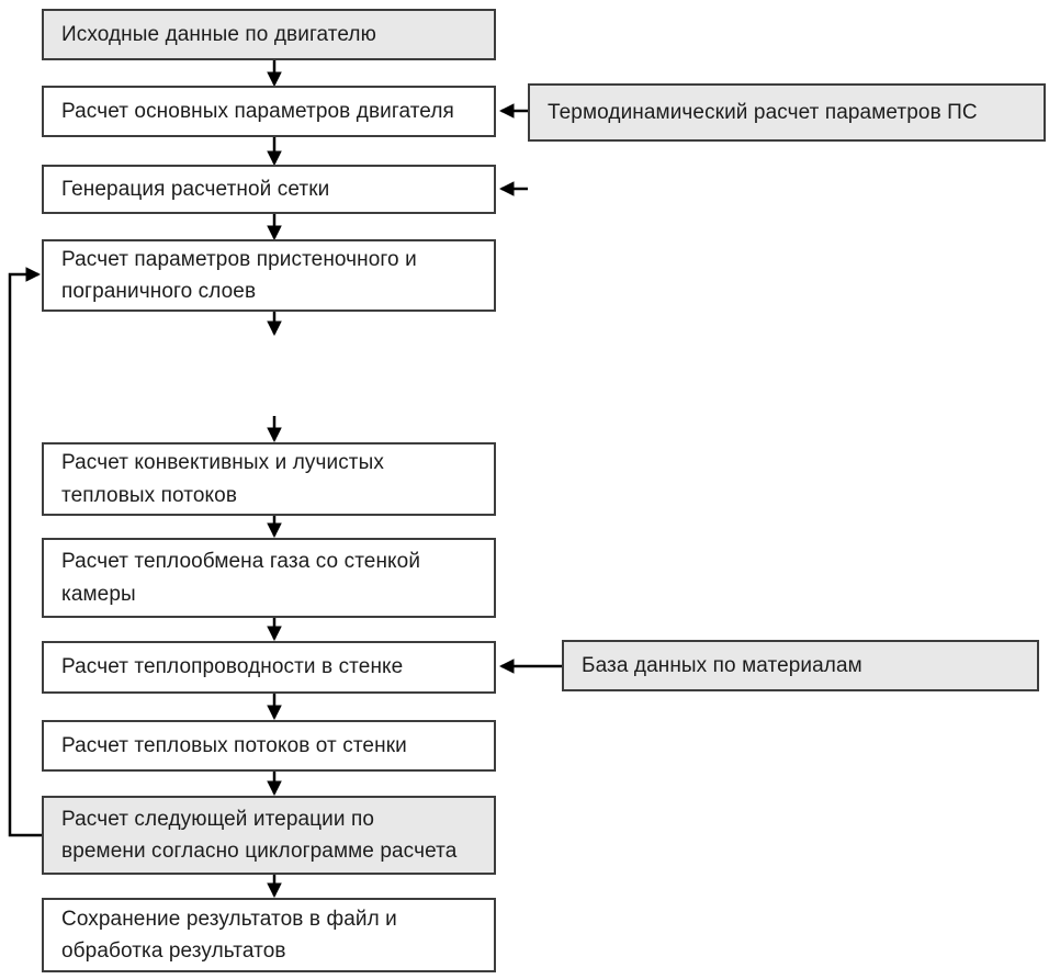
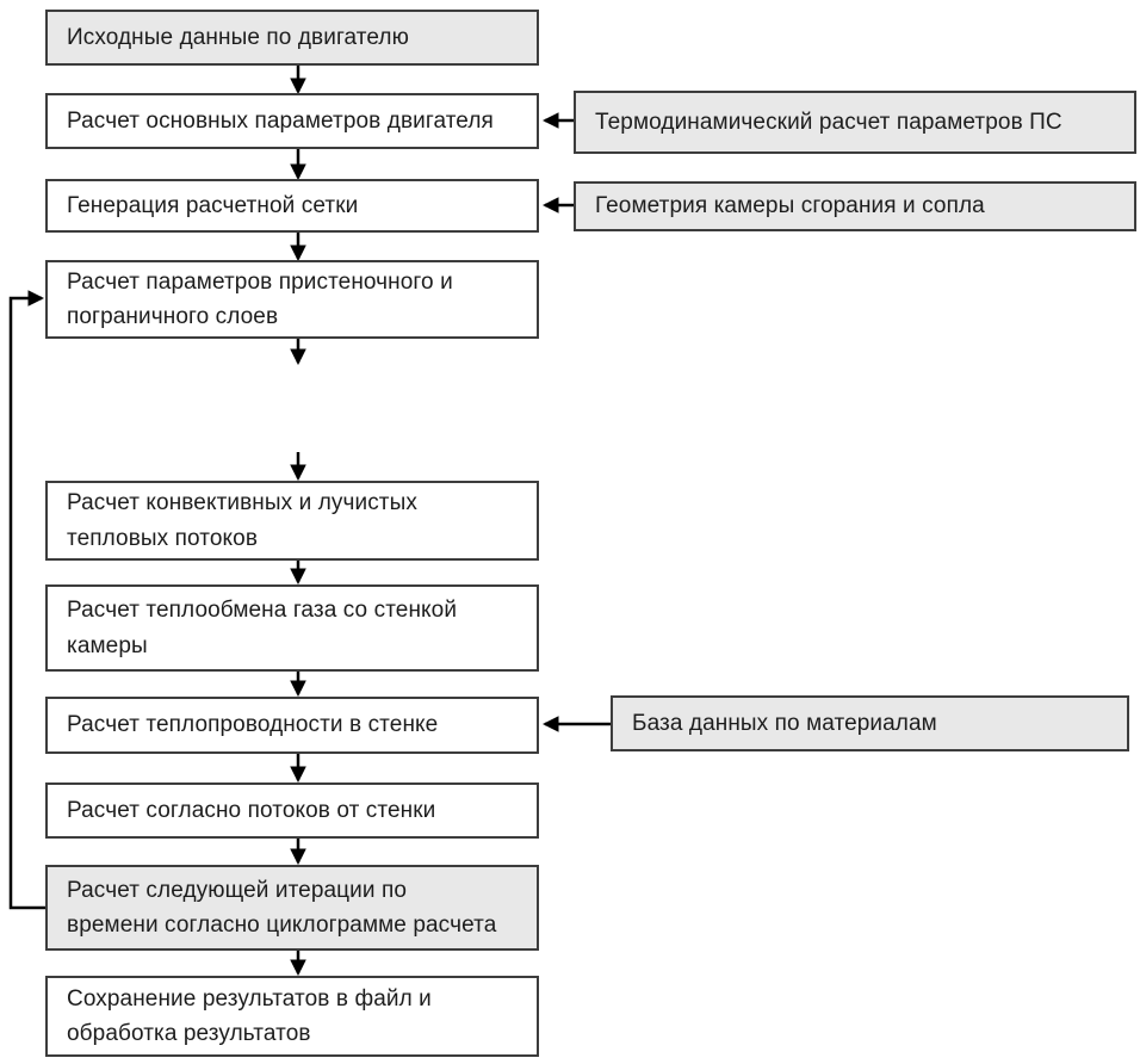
  Исходные данные по двигателю
  Расчет основных параметров двигателя
  Генерация расчетной сетки
  Расчет параметров пристеночного и
  пограничного слоев
  Расчет конвективных и лучистых
  тепловых потоков
  Расчет теплообмена газа со стенкой
  камеры
  Расчет теплопроводности в стенке
- Расчет тепловых потоков от стенки
+ Расчет согласно потоков от стенки
  Расчет следующей итерации по
  времени согласно циклограмме расчета
  Сохранение результатов в файл и
  обработка результатов
  Термодинамический расчет параметров ПС
+ Геометрия камеры сгорания и сопла
  База данных по материалам
